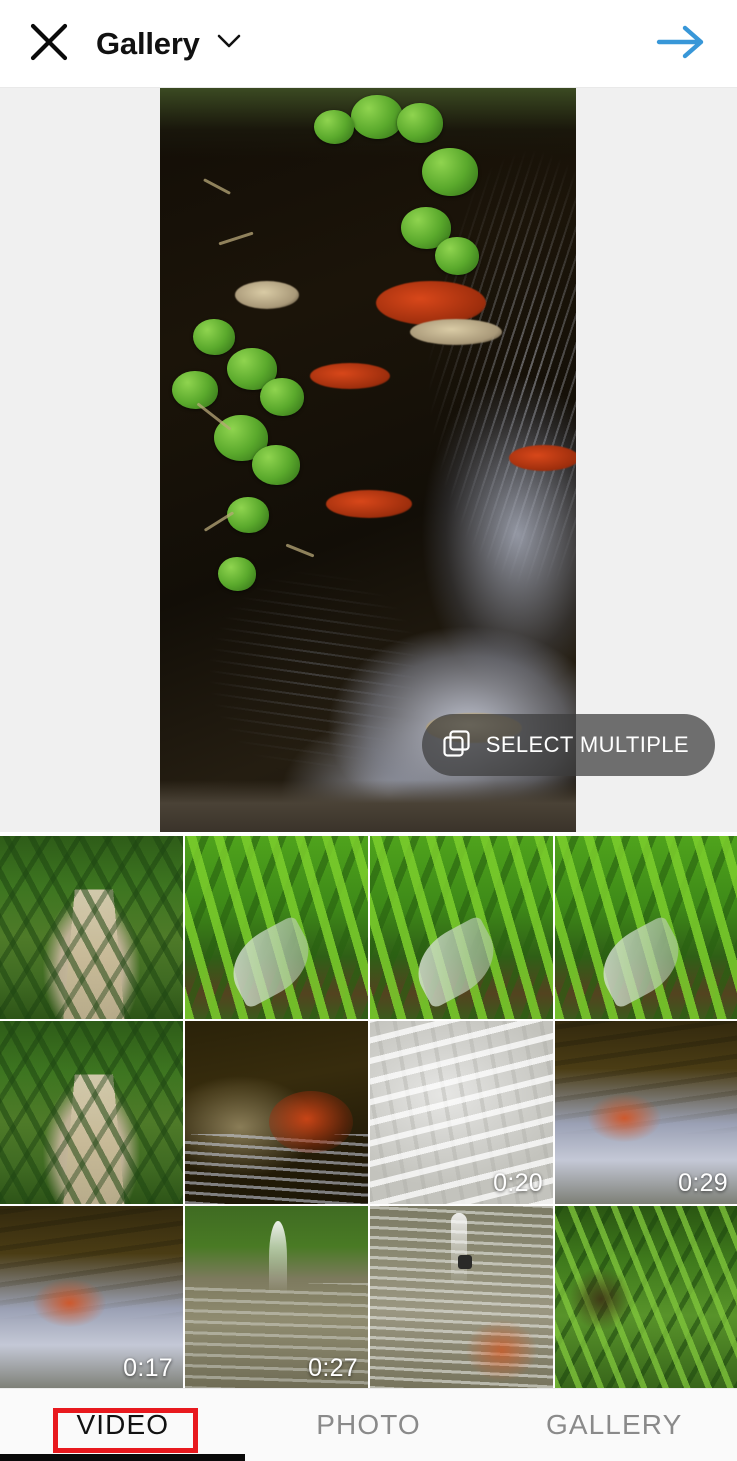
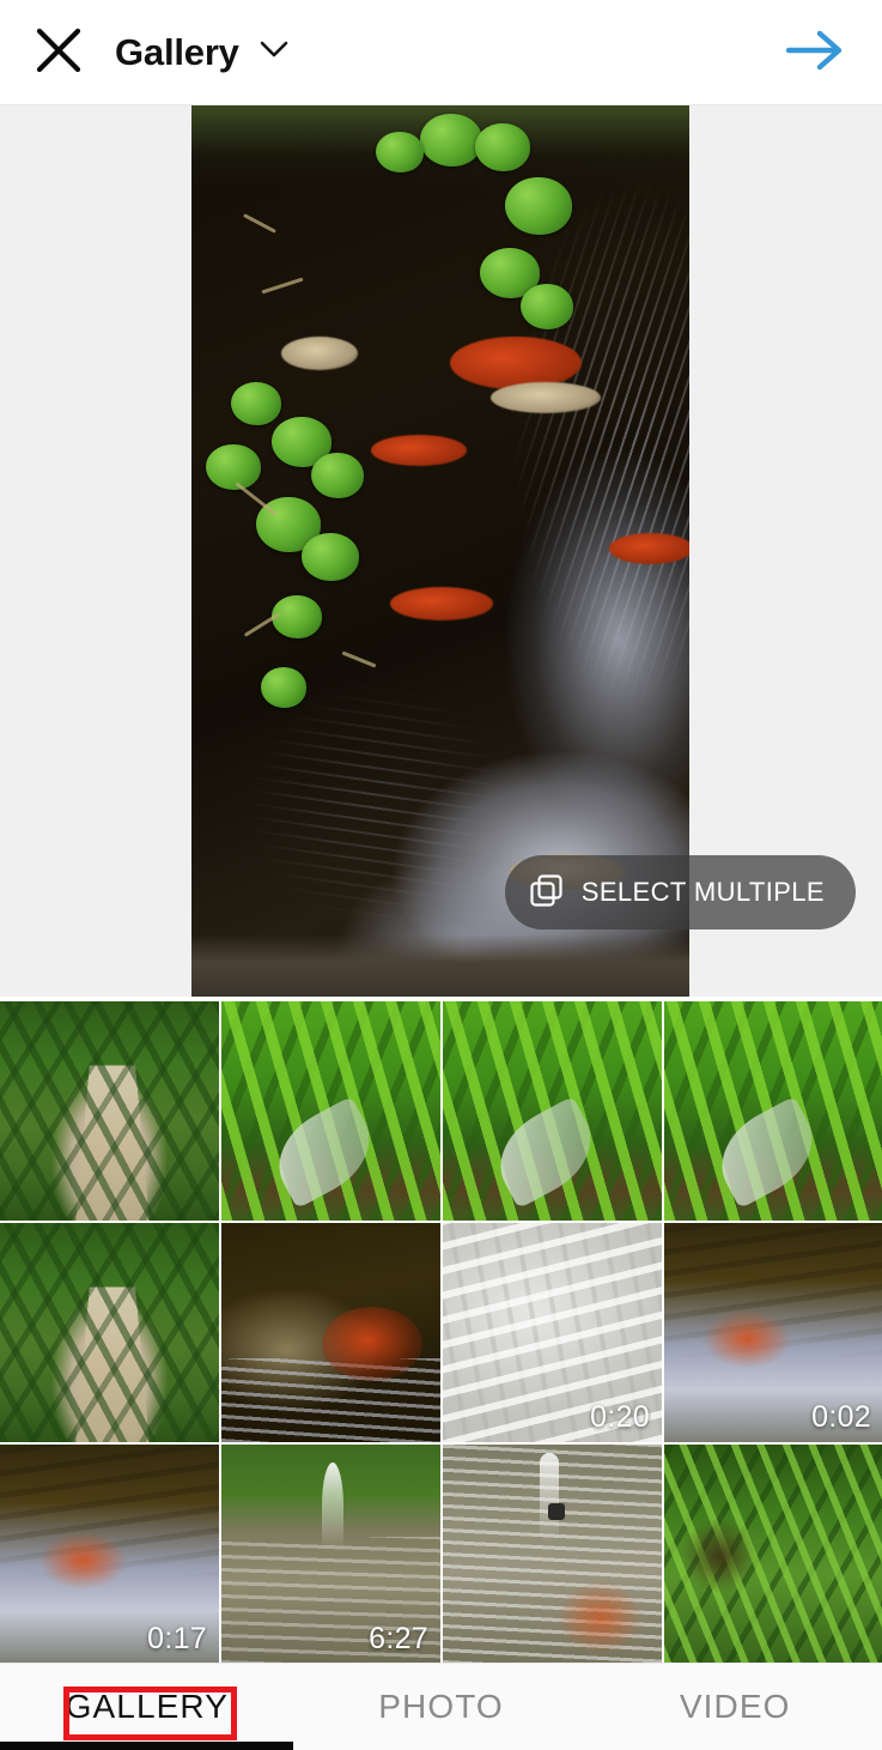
  Gallery
  SELECT MULTIPLE
  0:20
- 0:29
+ 0:02
  0:17
- 0:27
+ 6:27
- VIDEO
+ GALLERY
  PHOTO
- GALLERY
+ VIDEO
